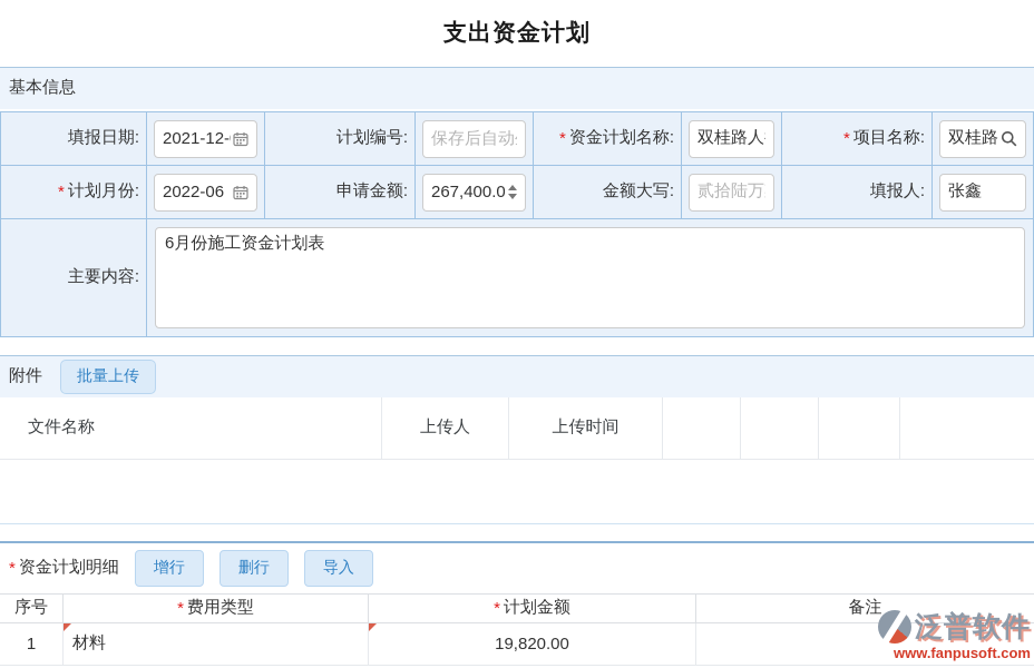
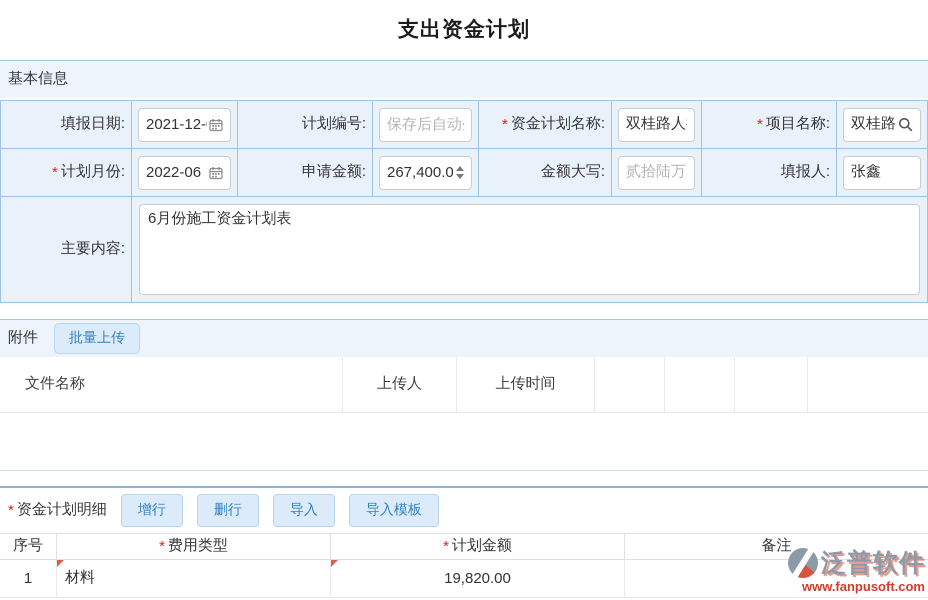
  支出资金计划
  基本信息
  填报日期:
  2021-12-
  计划编号:
  保存后自动
  *
  资金计划名称:
  双桂路人
  *
  项目名称:
  *
  计划月份:
  2022-06
  申请金额:
  267,400.0
  金额大写:
  填报人:
  张鑫
  主要内容:
  6月份施工资金计划表
  附件
  批量上传
  文件名称
  上传人
  上传时间
  *
  资金计划明细
  增行
  删行
  导入
+ 导入模板
  序号
  *
  费用类型
  *
  计划金额
  备注
  1
  材料
  19,820.00
  泛普软件
  www.fanpusoft.com
